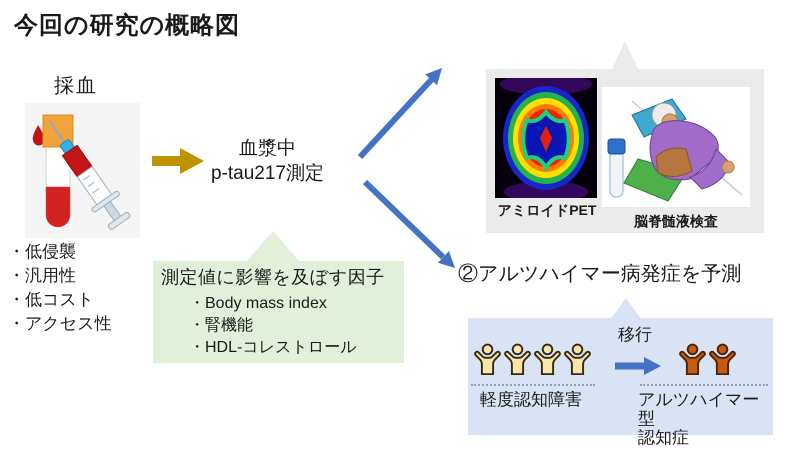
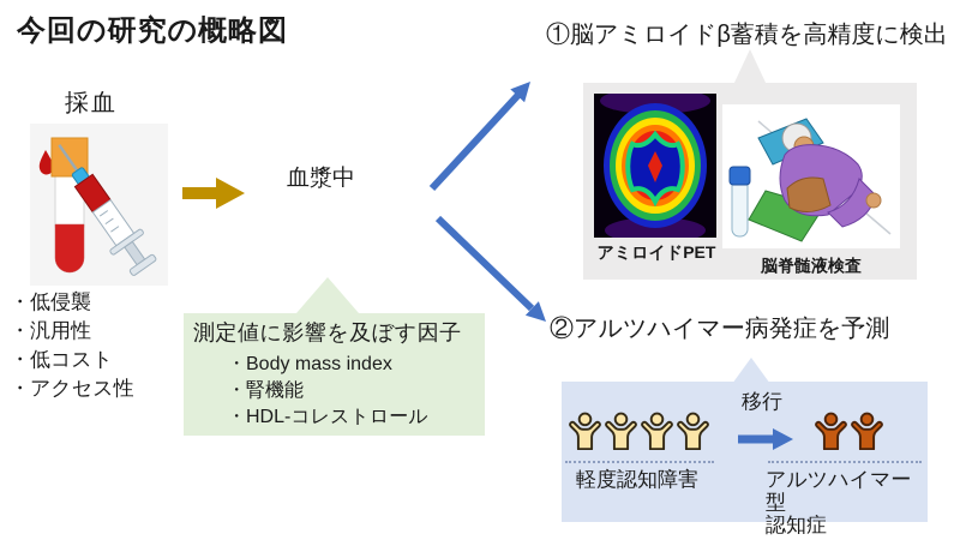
  今回の研究の概略図
  採血
  ・低侵襲
  ・汎用性
  ・低コスト
  ・アクセス性
  血漿中
- p-tau217測定
  測定値に影響を及ぼす因子
  ・Body mass index
  ・腎機能
  ・HDL-コレストロール
+ ①脳アミロイドβ蓄積を高精度に検出
  アミロイドPET
  脳脊髄液検査
  ②アルツハイマー病発症を予測
  軽度認知障害
  移行
  アルツハイマー型
  認知症
